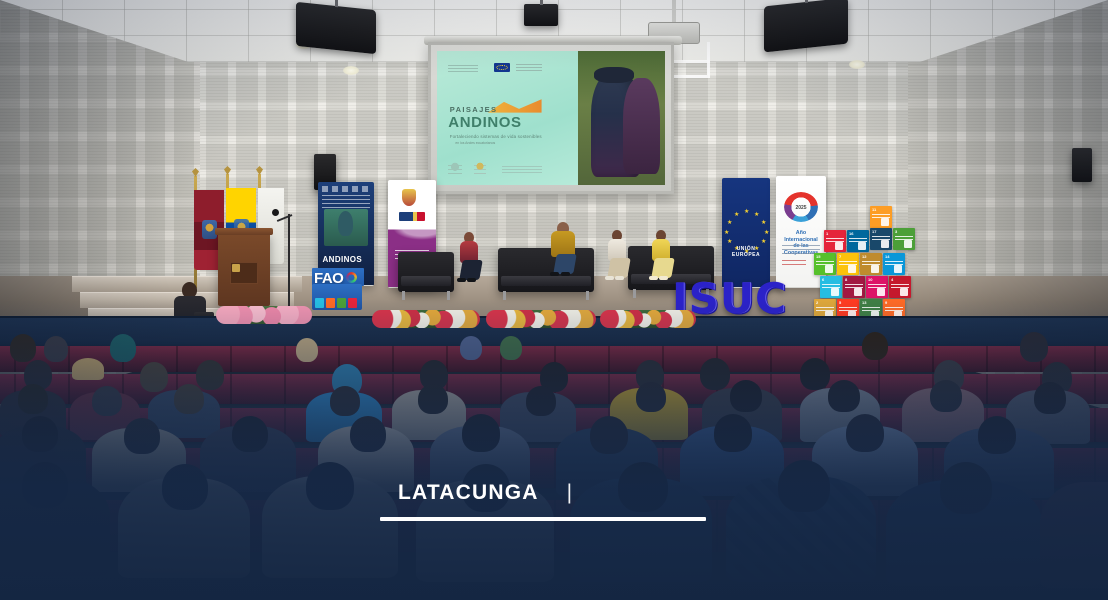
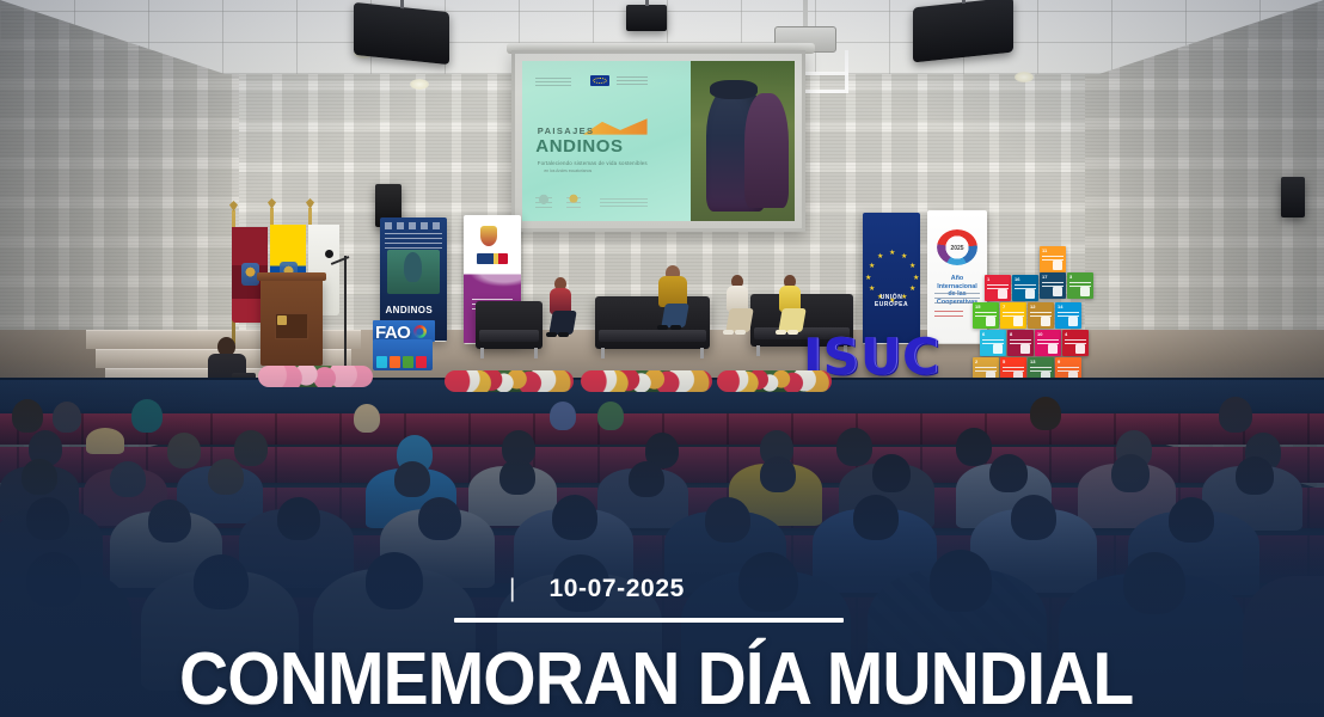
- LATACUNGA
  |
+ 10-07-2025
+ CONMEMORAN DÍA MUNDIAL
